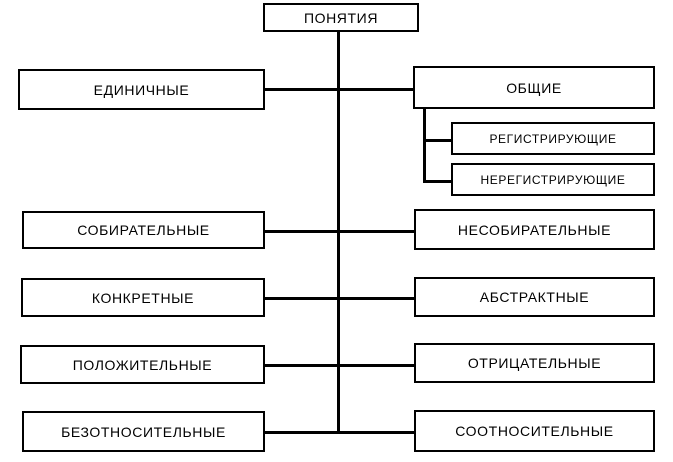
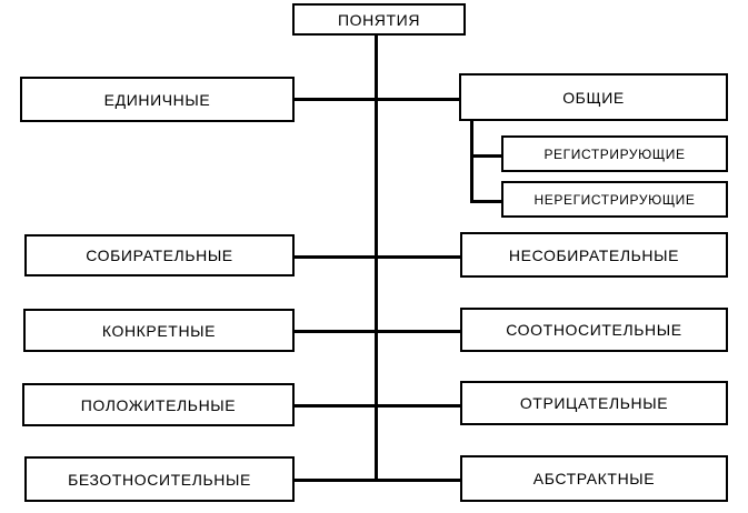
  ПОНЯТИЯ
  ЕДИНИЧНЫЕ
  ОБЩИЕ
  РЕГИСТРИРУЮЩИЕ
  НЕРЕГИСТРИРУЮЩИЕ
  СОБИРАТЕЛЬНЫЕ
  НЕСОБИРАТЕЛЬНЫЕ
  КОНКРЕТНЫЕ
- АБСТРАКТНЫЕ
+ СООТНОСИТЕЛЬНЫЕ
  ПОЛОЖИТЕЛЬНЫЕ
  ОТРИЦАТЕЛЬНЫЕ
  БЕЗОТНОСИТЕЛЬНЫЕ
- СООТНОСИТЕЛЬНЫЕ
+ АБСТРАКТНЫЕ
